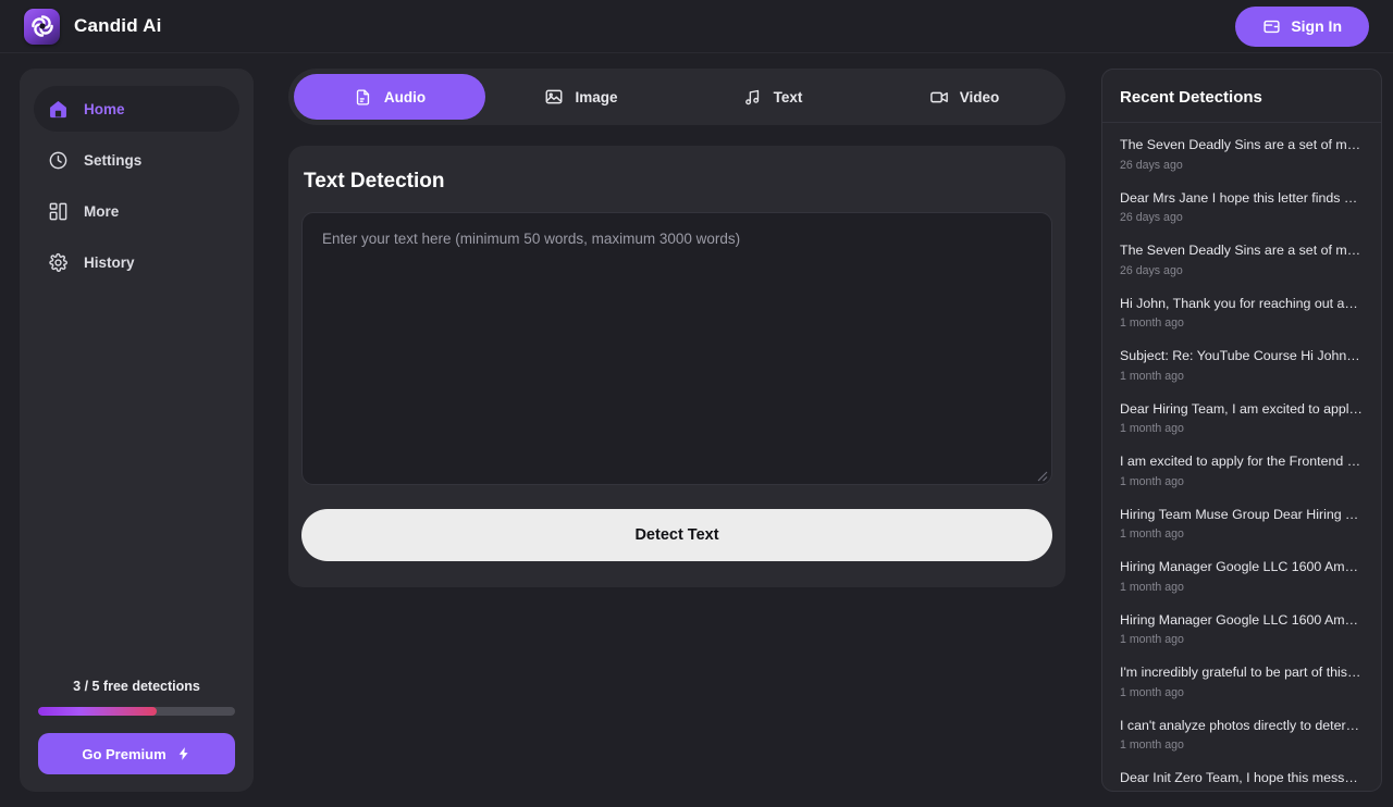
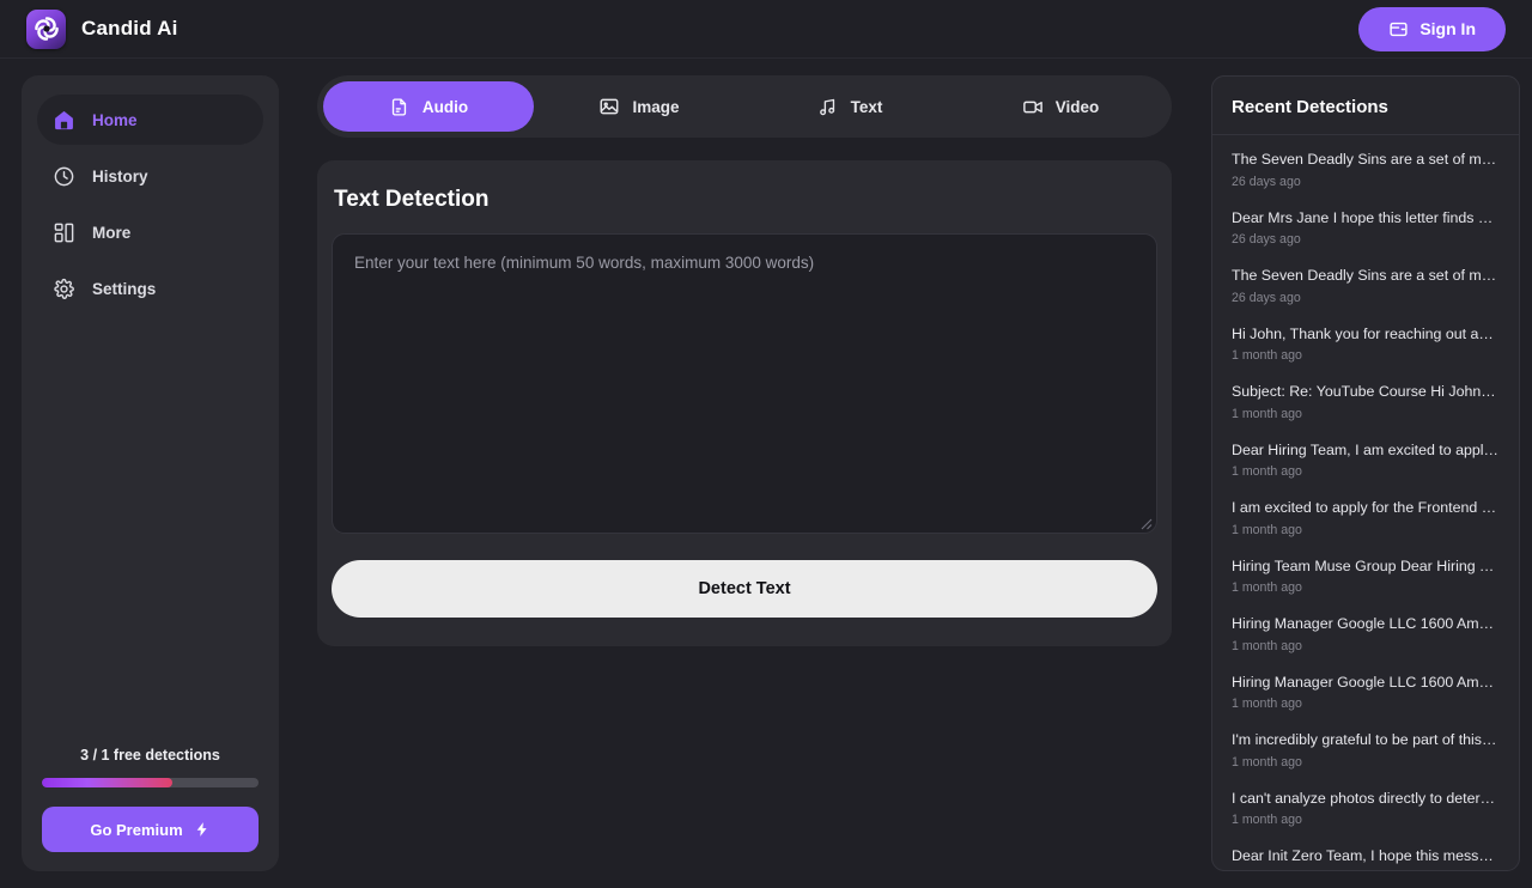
  Candid Ai
  Sign In
  Home
- Settings
+ History
  More
- History
+ Settings
- 3 / 5 free detections
+ 3 / 1 free detections
  Go Premium
  Audio
  Image
  Text
  Video
  Text Detection
  Enter your text here (minimum 50 words, maximum 3000 words)
  Detect Text
  Recent Detections
  The Seven Deadly Sins are a set of mora
  26 days ago
  Dear Mrs Jane I hope this letter finds you
  26 days ago
  The Seven Deadly Sins are a set of mora
  26 days ago
  Hi John, Thank you for reaching out and
  1 month ago
  Subject: Re: YouTube Course Hi John, T
  1 month ago
  Dear Hiring Team, I am excited to apply f
  1 month ago
  I am excited to apply for the Frontend De
  1 month ago
  Hiring Team Muse Group Dear Hiring Tea
  1 month ago
  Hiring Manager Google LLC 1600 Amphi
  1 month ago
  Hiring Manager Google LLC 1600 Amphi
  1 month ago
  I'm incredibly grateful to be part of this re
  1 month ago
  I can't analyze photos directly to determi
  1 month ago
  Dear Init Zero Team, I hope this message
